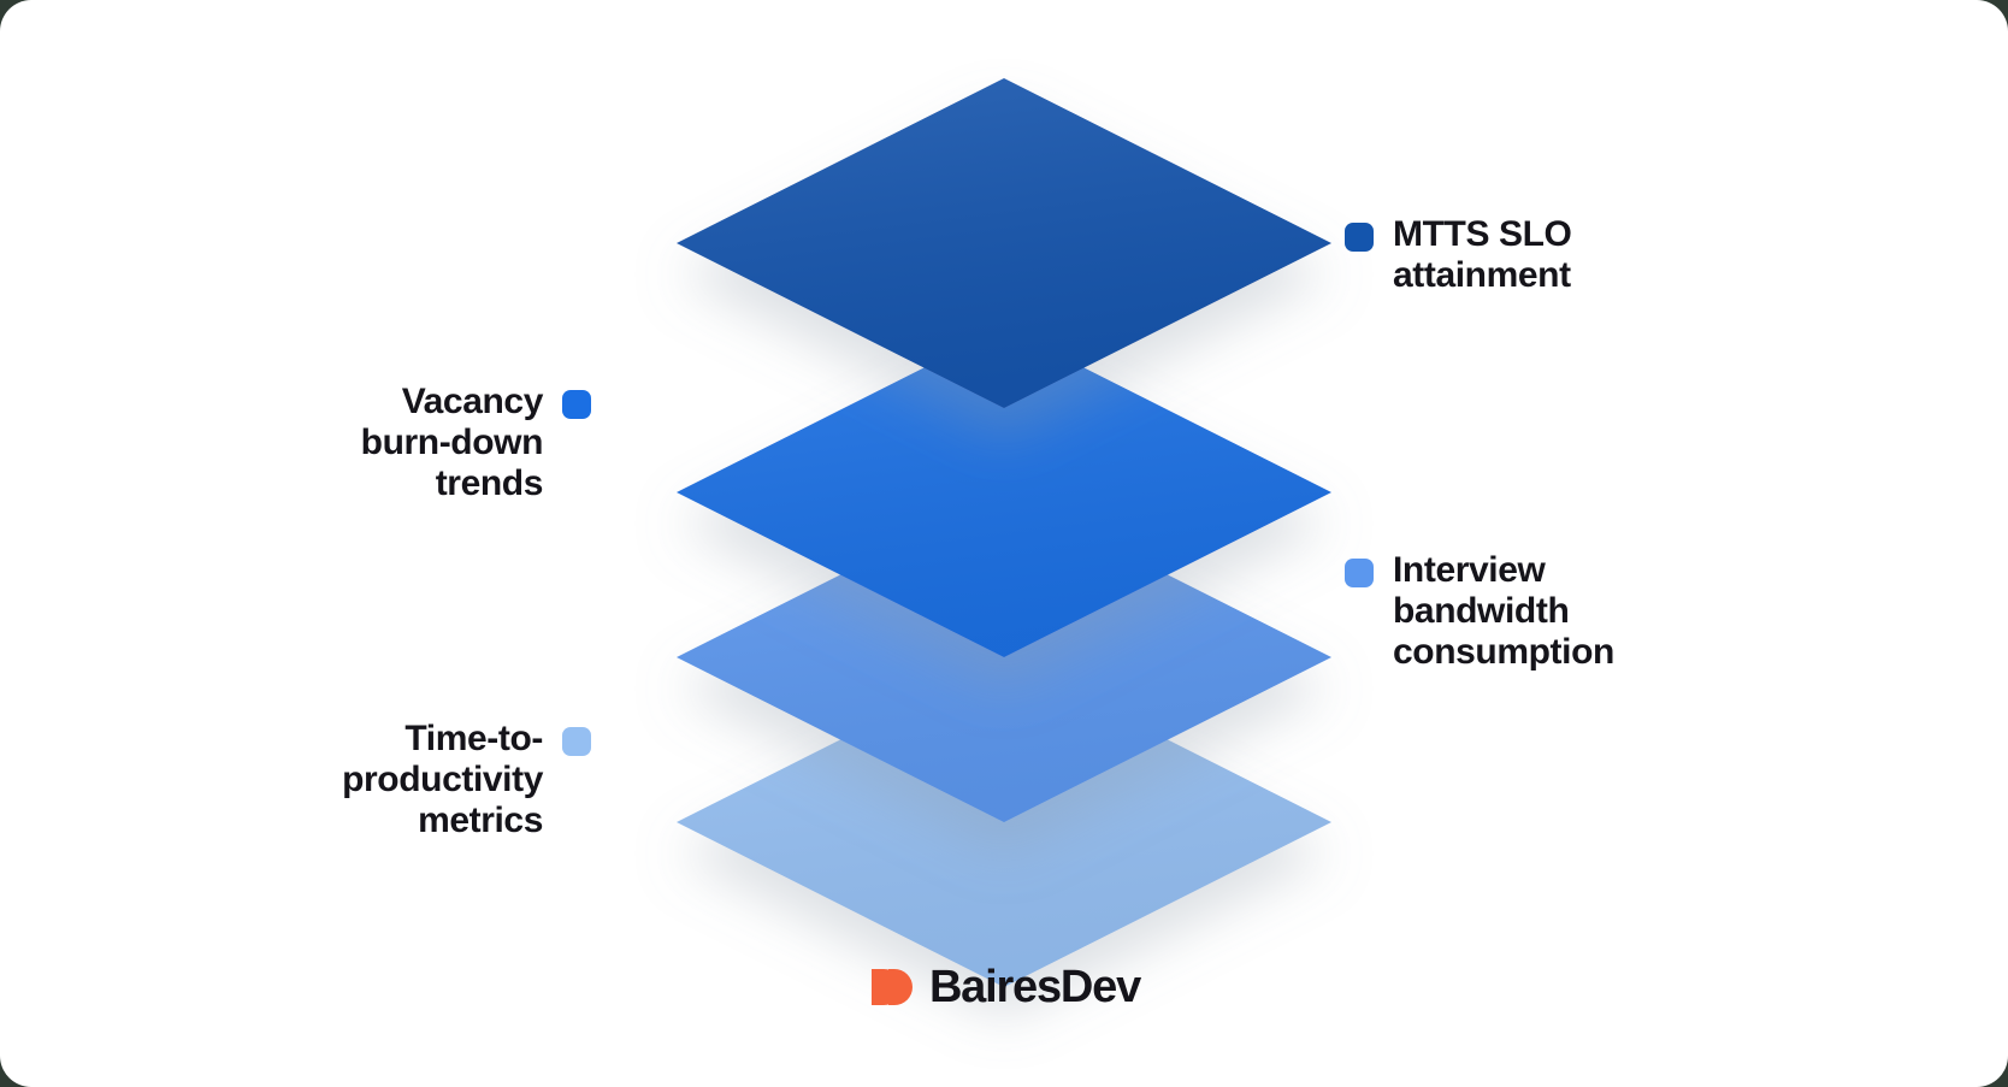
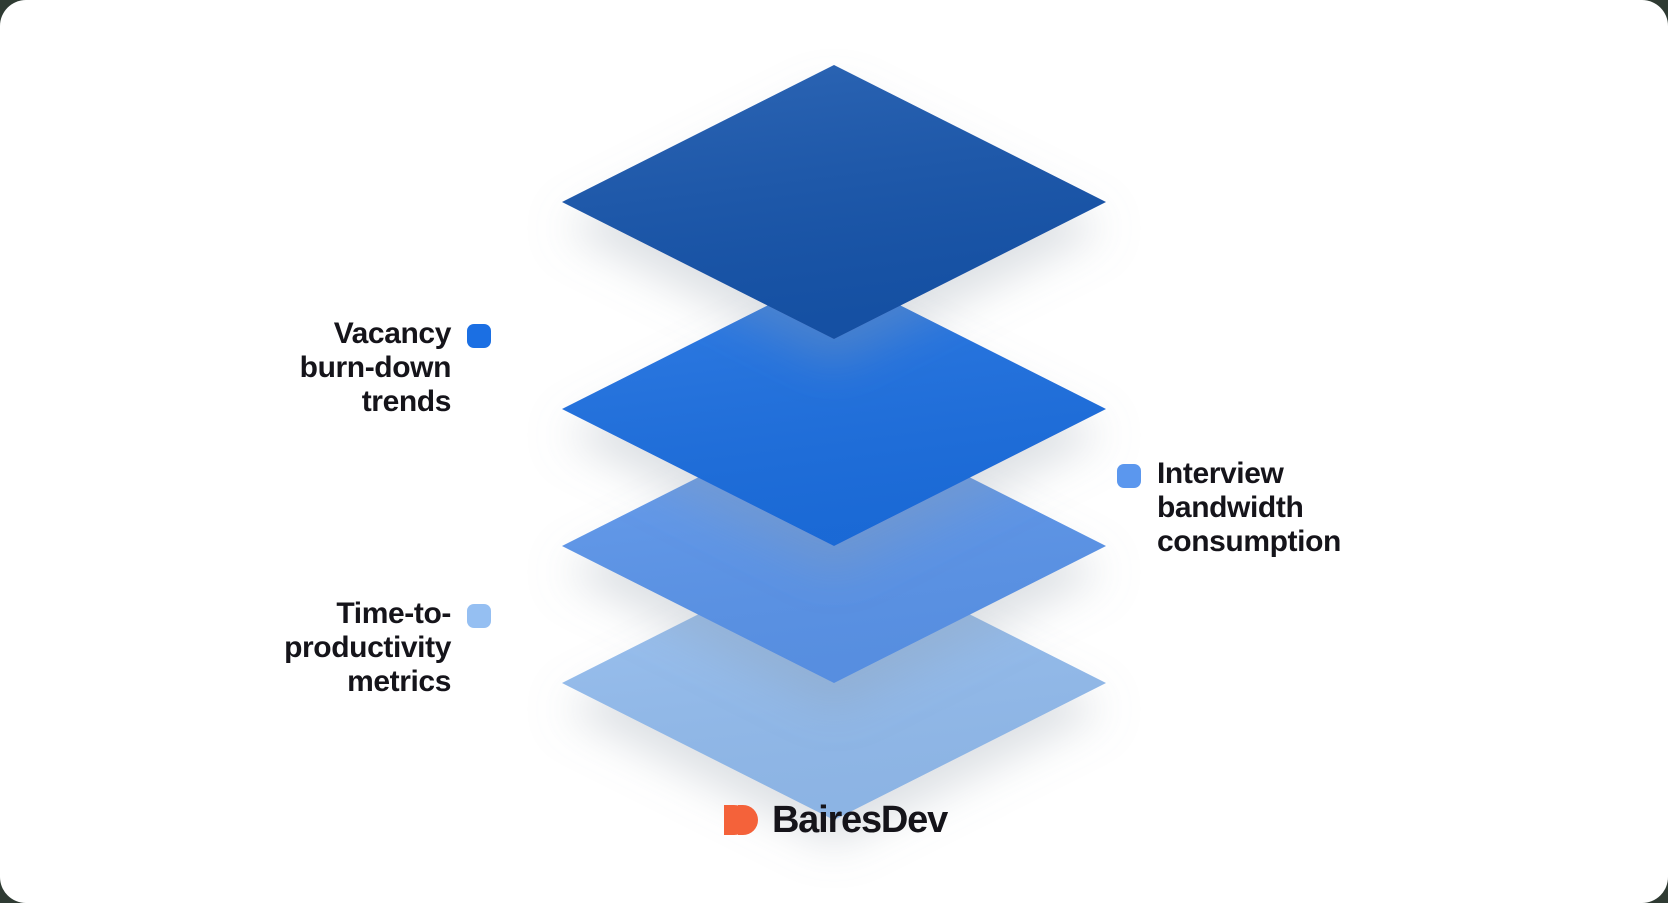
- MTTS SLO
- attainment
  Vacancy
  burn-down
  trends
  Interview
  bandwidth
  consumption
  Time-to-
  productivity
  metrics
  BairesDev
